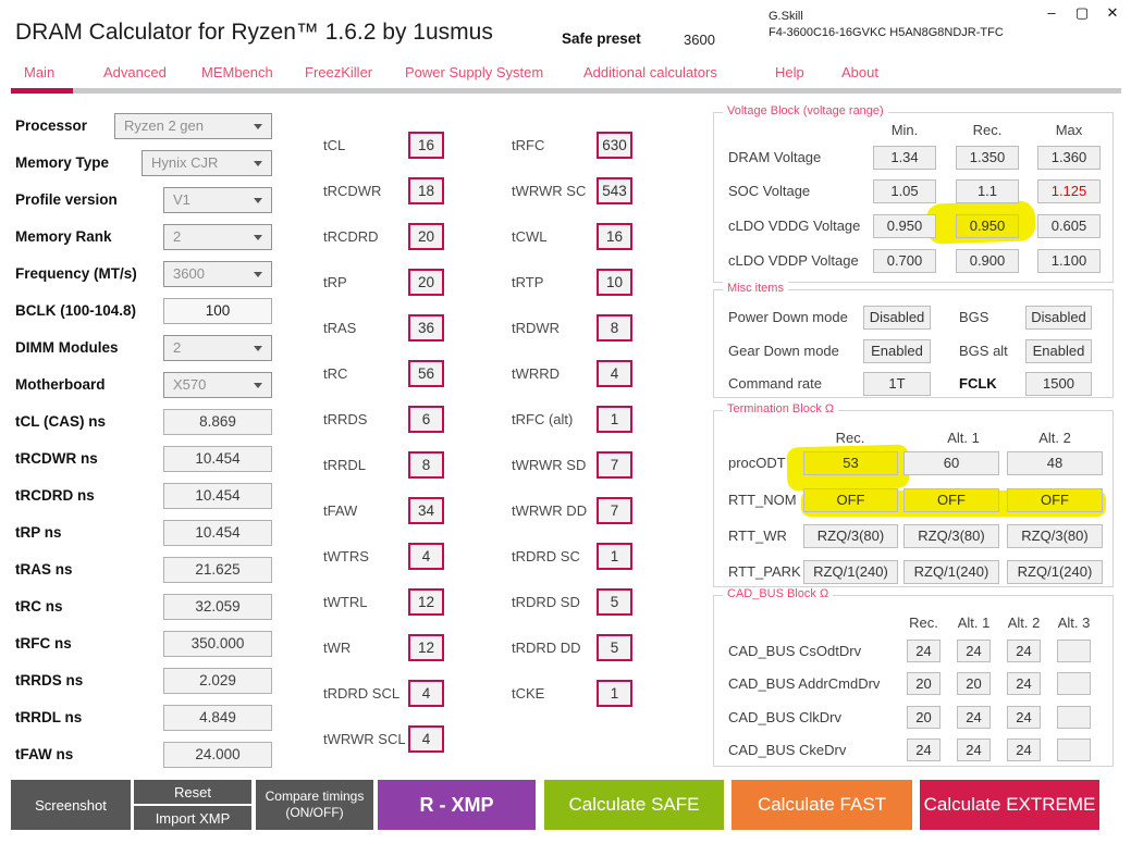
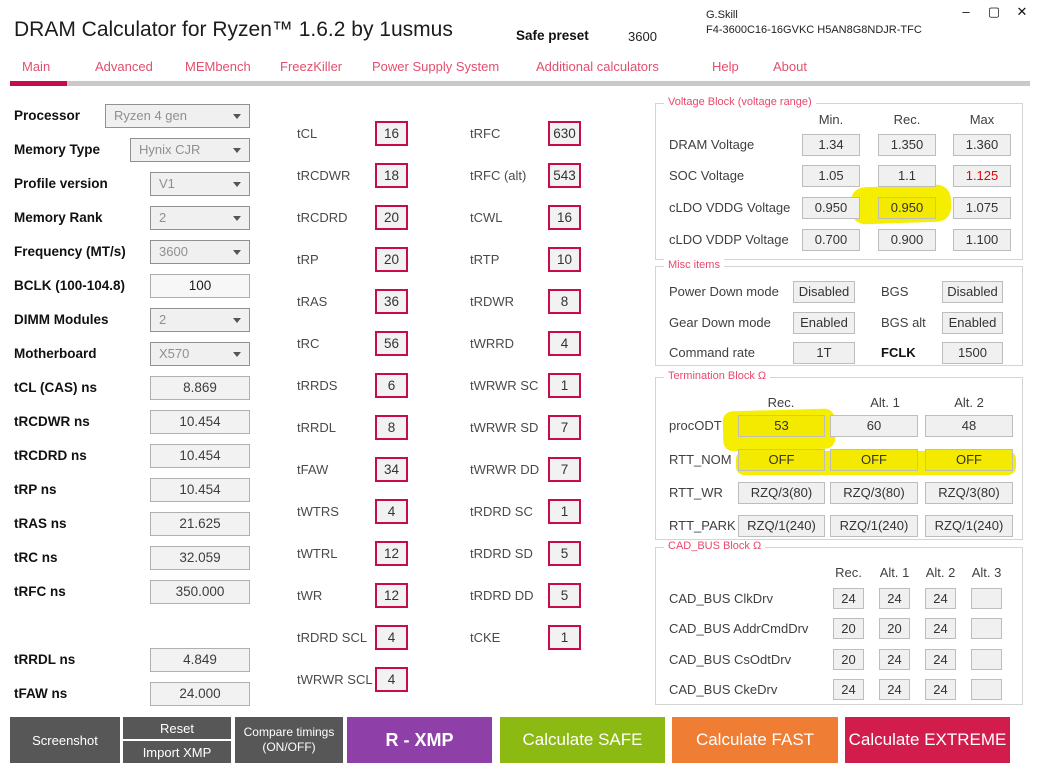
  DRAM Calculator for Ryzen™ 1.6.2 by 1usmus
  Safe preset
  3600
  G.Skill
  F4-3600C16-16GVKC H5AN8G8NDJR-TFC
  –
  ▢
  ✕
  Main
  Advanced
  MEMbench
  FreezKiller
  Power Supply System
  Additional calculators
  Help
  About
  Processor
- Ryzen 2 gen
+ Ryzen 4 gen
  Memory Type
  Hynix CJR
  Profile version
  V1
  Memory Rank
  2
  Frequency (MT/s)
  3600
  BCLK (100-104.8)
  100
  DIMM Modules
  2
  Motherboard
  X570
  tCL (CAS) ns
  8.869
  tRCDWR ns
  10.454
  tRCDRD ns
  10.454
  tRP ns
  10.454
  tRAS ns
  21.625
  tRC ns
  32.059
  tRFC ns
  350.000
- tRRDS ns
- 2.029
  tRRDL ns
  4.849
  tFAW ns
  24.000
  tCL
  16
  tRCDWR
  18
  tRCDRD
  20
  tRP
  20
  tRAS
  36
  tRC
  56
  tRRDS
  6
  tRRDL
  8
  tFAW
  34
  tWTRS
  4
  tWTRL
  12
  tWR
  12
  tRDRD SCL
  4
  tWRWR SCL
  4
  tRFC
  630
- tWRWR SC
+ tRFC (alt)
  543
  tCWL
  16
  tRTP
  10
  tRDWR
  8
  tWRRD
  4
- tRFC (alt)
+ tWRWR SC
  1
  tWRWR SD
  7
  tWRWR DD
  7
  tRDRD SC
  1
  tRDRD SD
  5
  tRDRD DD
  5
  tCKE
  1
  Voltage Block (voltage range)
  Min.
  Rec.
  Max
  DRAM Voltage
  1.34
  1.350
  1.360
  SOC Voltage
  1.05
  1.1
  1.125
  cLDO VDDG Voltage
  0.950
  0.950
- 0.605
+ 1.075
  cLDO VDDP Voltage
  0.700
  0.900
  1.100
  Misc items
  Power Down mode
  Disabled
  BGS
  Disabled
  Gear Down mode
  Enabled
  BGS alt
  Enabled
  Command rate
  1T
  FCLK
  1500
  Termination Block Ω
  Rec.
  Alt. 1
  Alt. 2
  procODT
  53
  60
  48
  RTT_NOM
  OFF
  OFF
  OFF
  RTT_WR
  RZQ/3(80)
  RZQ/3(80)
  RZQ/3(80)
  RTT_PARK
  RZQ/1(240)
  RZQ/1(240)
  RZQ/1(240)
  CAD_BUS Block Ω
  Rec.
  Alt. 1
  Alt. 2
  Alt. 3
- CAD_BUS CsOdtDrv
+ CAD_BUS ClkDrv
  24
  24
  24
  CAD_BUS AddrCmdDrv
  20
  20
  24
- CAD_BUS ClkDrv
+ CAD_BUS CsOdtDrv
  20
  24
  24
  CAD_BUS CkeDrv
  24
  24
  24
  Screenshot
  Reset
  Import XMP
  Compare timings
  (ON/OFF)
  R - XMP
  Calculate SAFE
  Calculate FAST
  Calculate EXTREME
